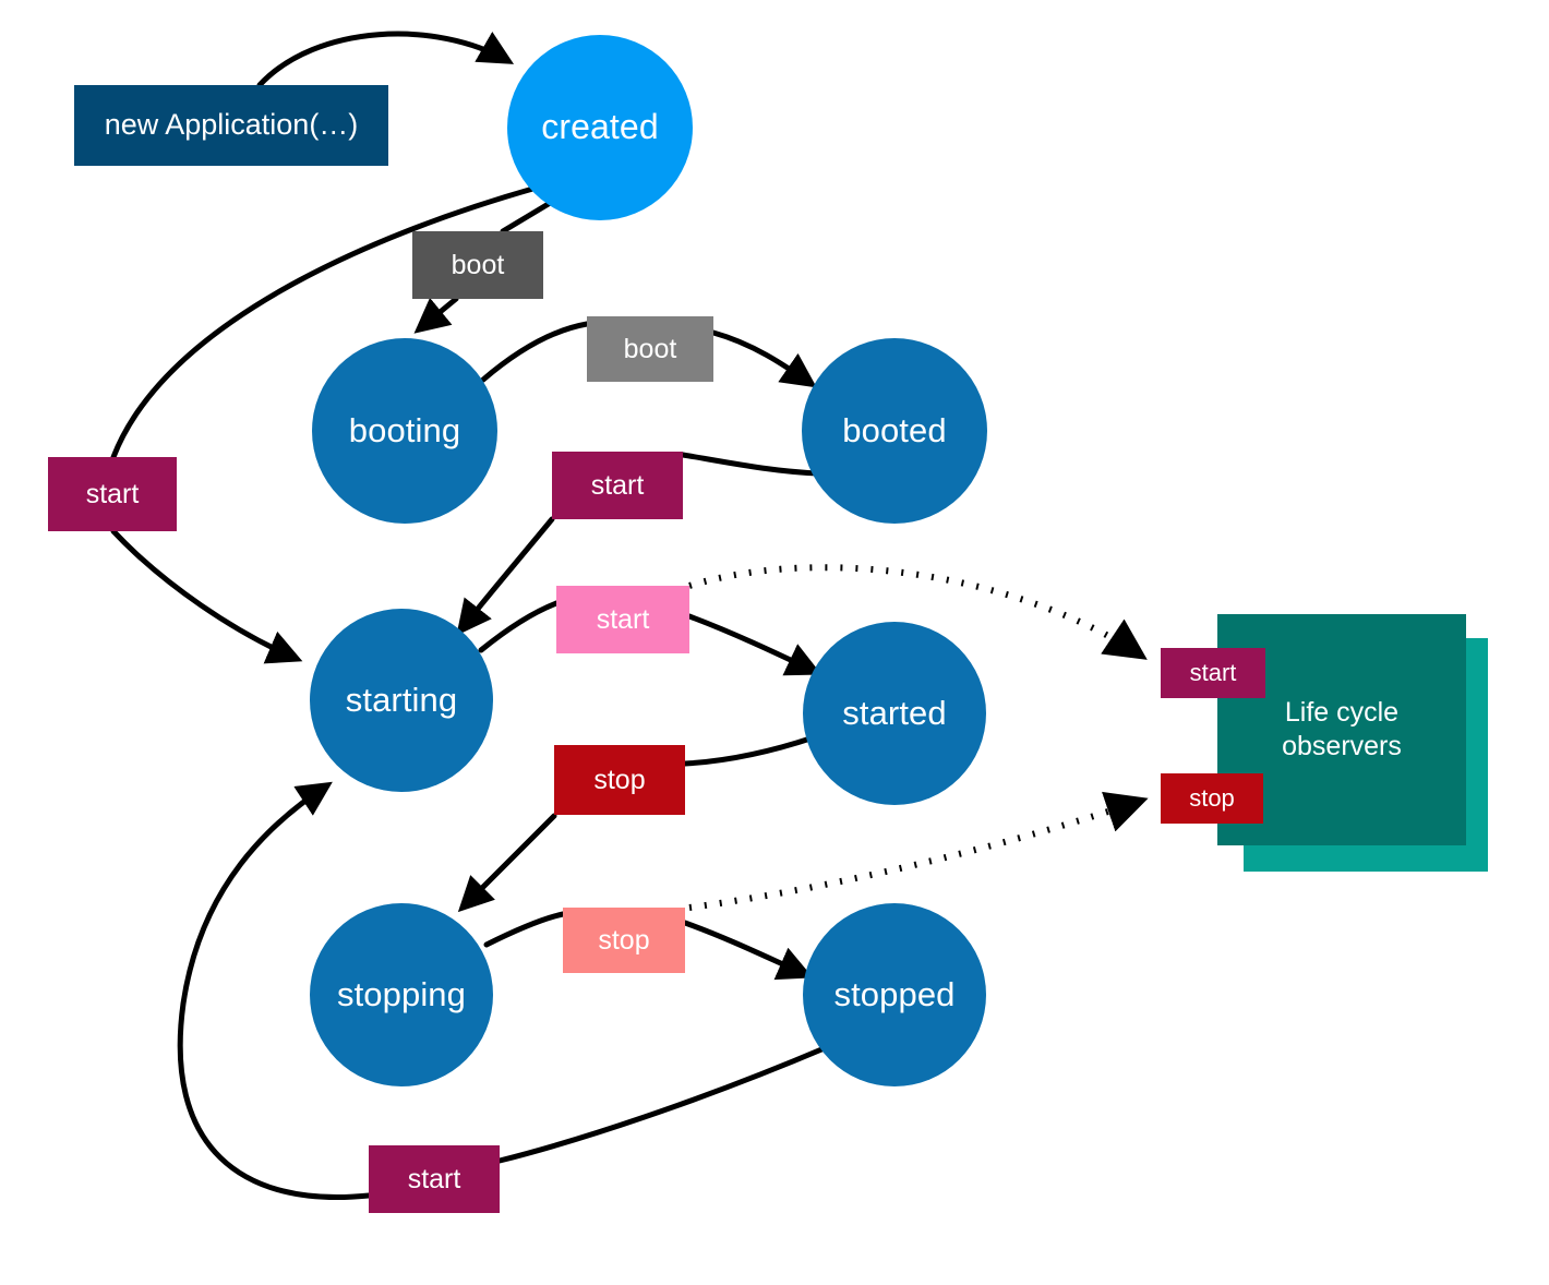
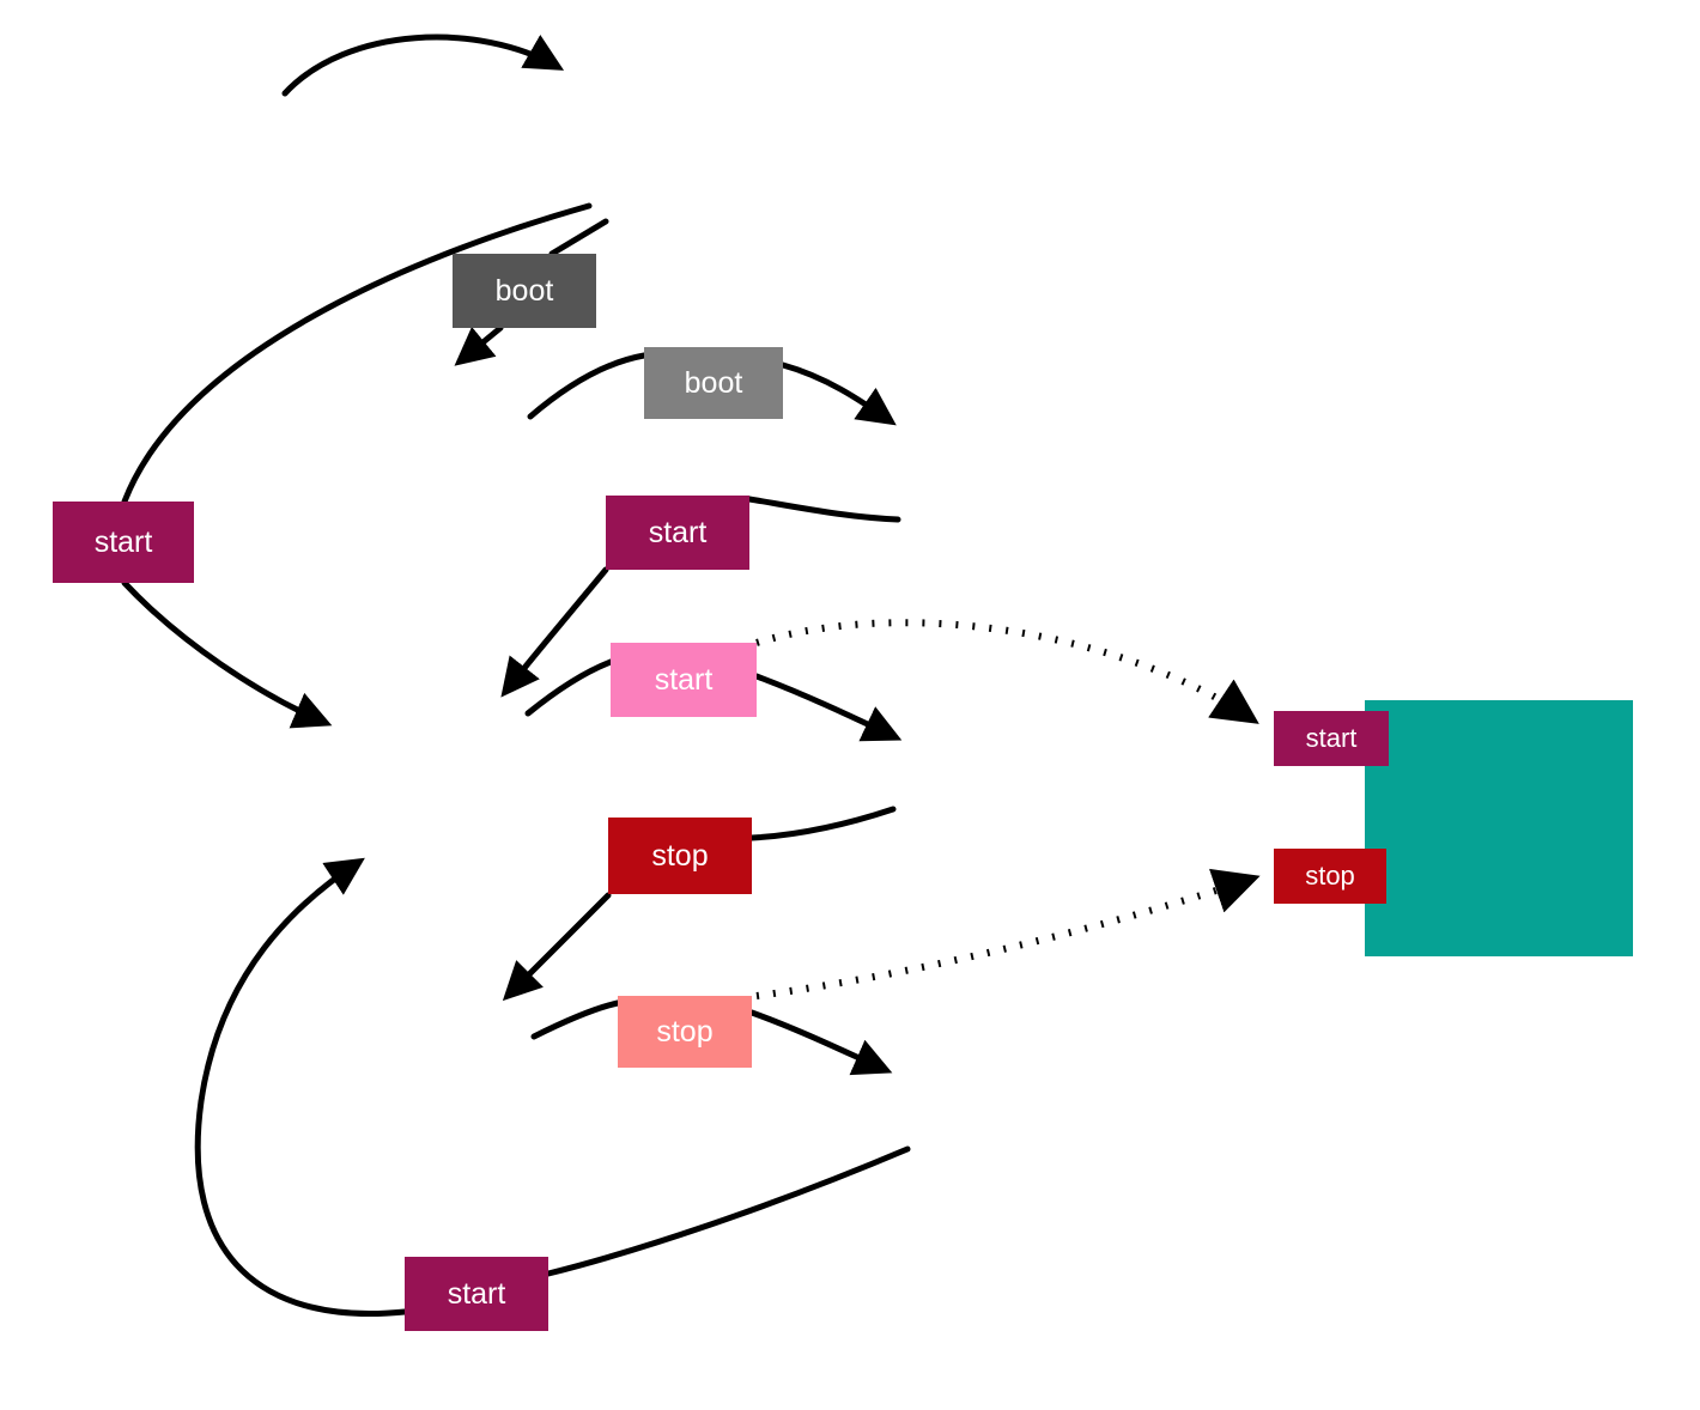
- Life cycle
- observers
- created
- booting
- booted
- starting
- started
- stopping
- stopped
- new Application(…)
  boot
  boot
  start
  start
  start
  stop
  stop
  start
  start
  stop
